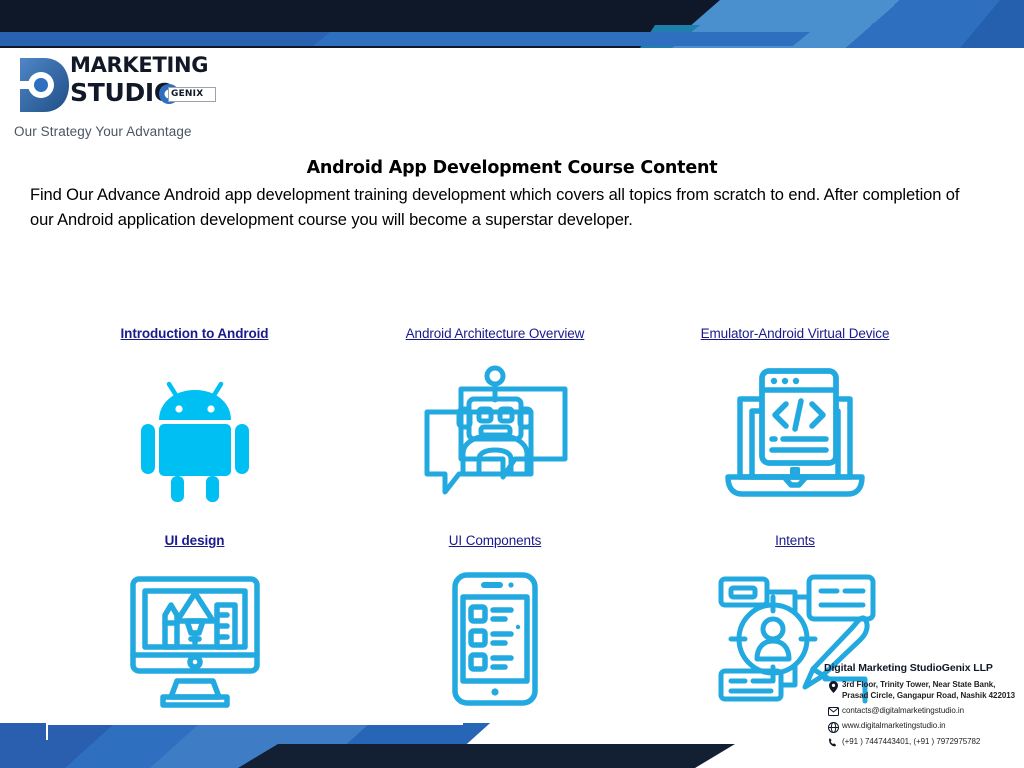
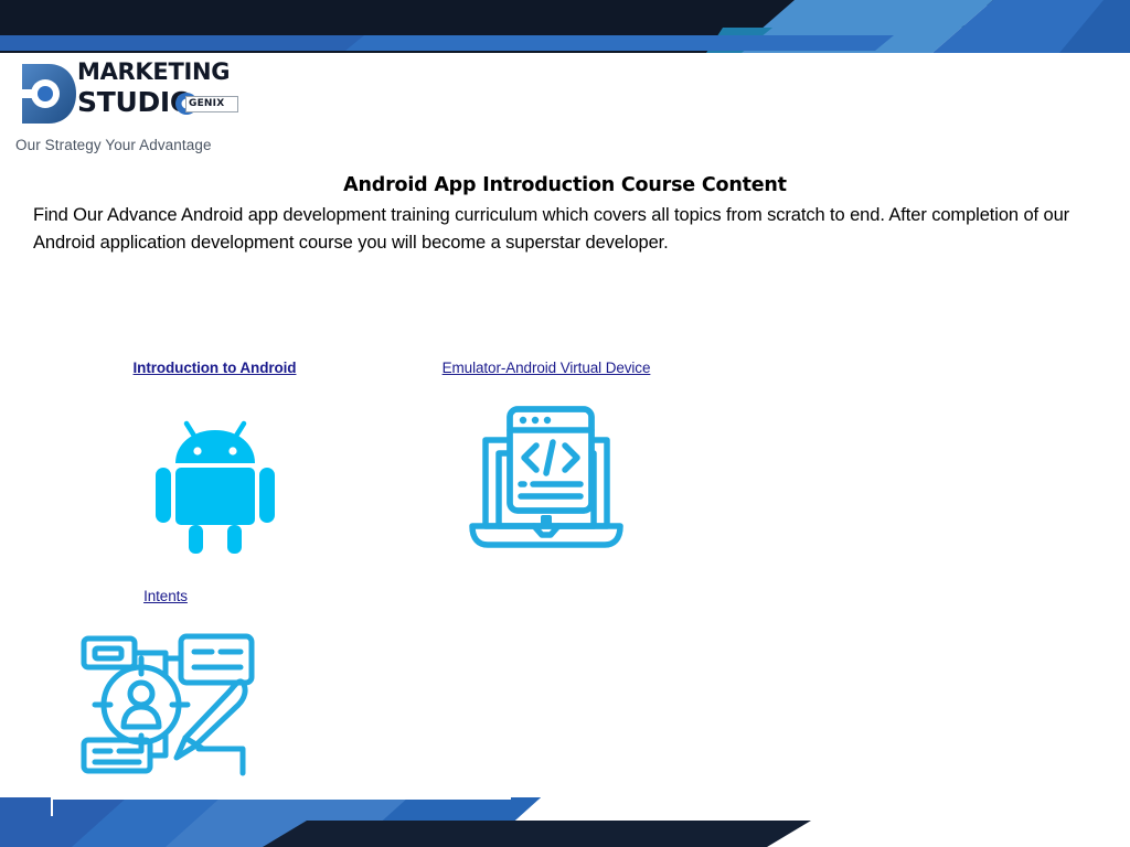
  MARKETING
  STUDI
  GENIX
  Our Strategy Your Advantage
- Android App Development Course Content
+ Android App Introduction Course Content
- Find Our Advance Android app development training development which covers all topics from scratch to end. After completion of our Android application development course you will become a superstar developer.
+ Find Our Advance Android app development training curriculum which covers all topics from scratch to end. After completion of our Android application development course you will become a superstar developer.
  Introduction to Android
- Android Architecture Overview
  Emulator-Android Virtual Device
- UI design
- UI Components
  Intents
- Digital Marketing StudioGenix LLP
- 3rd Floor, Trinity Tower, Near State Bank,
- Prasad Circle, Gangapur Road, Nashik 422013
- contacts@digitalmarketingstudio.in
- www.digitalmarketingstudio.in
- (+91 ) 7447443401, (+91 ) 7972975782
